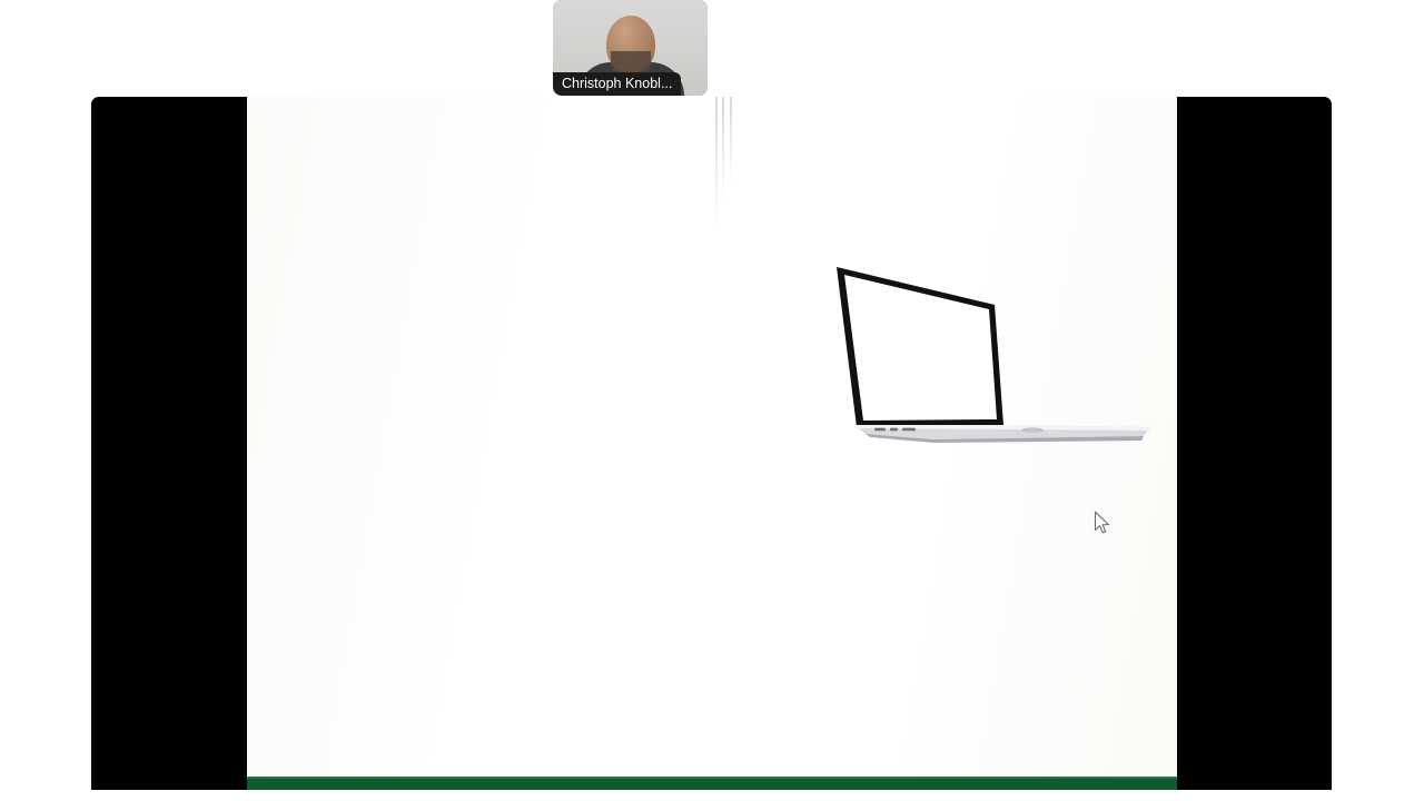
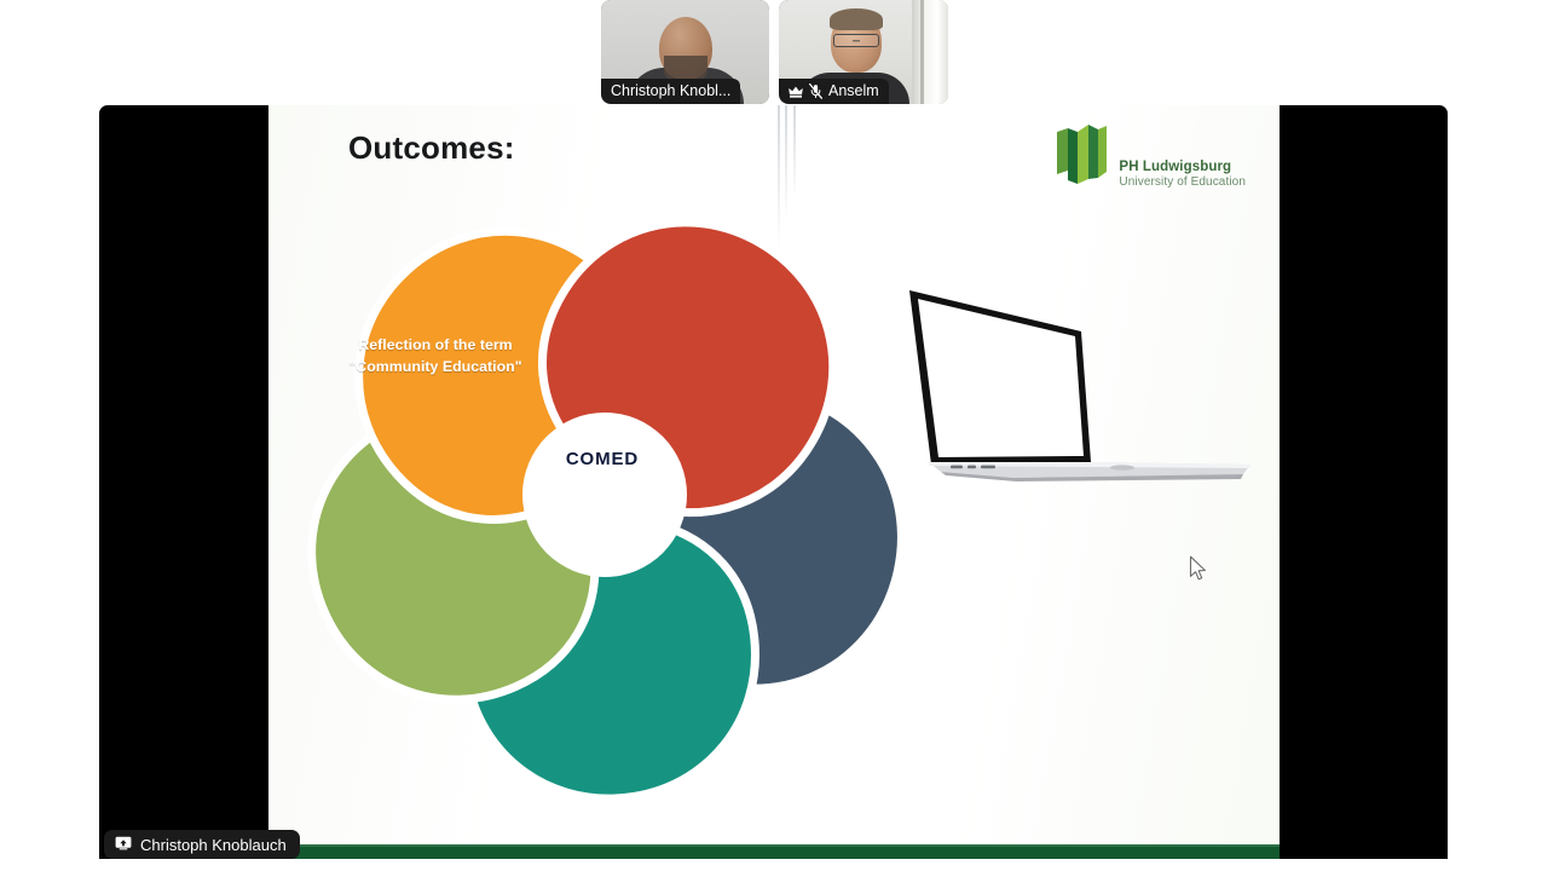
  Christoph Knobl...
+ Anselm
+ Outcomes:
+ PH Ludwigsburg
+ University of Education
+ COMED
+ Reflection of the term "Community Education"
+ Christoph Knoblauch
